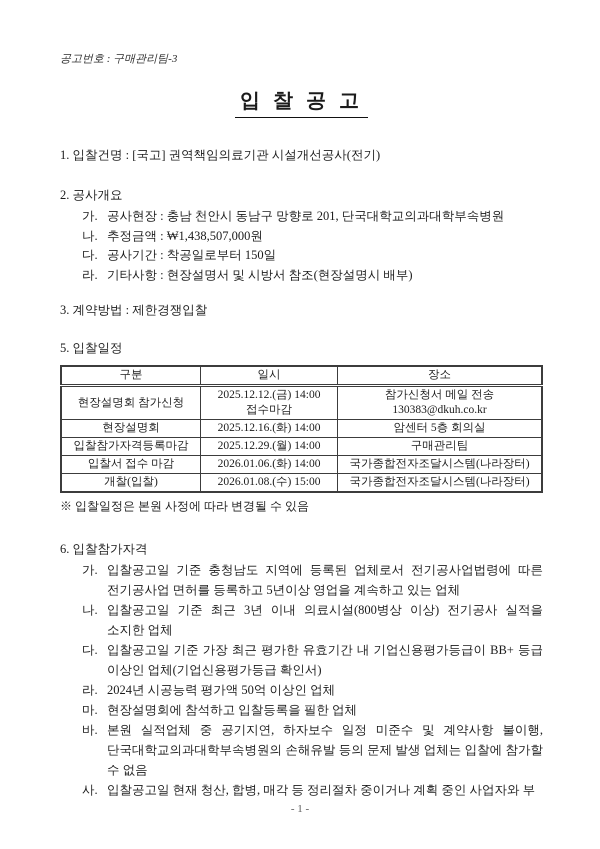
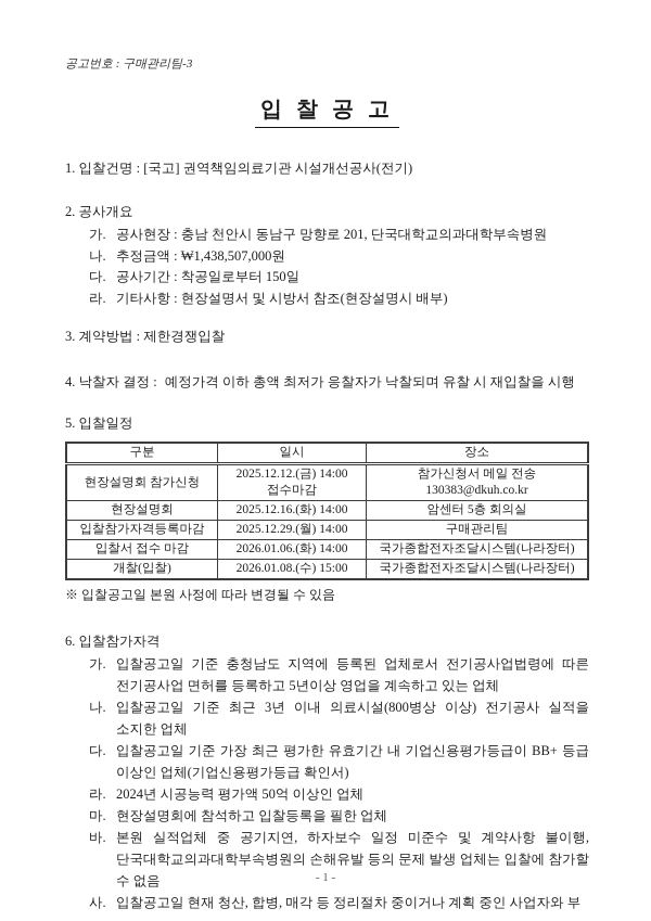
  공고번호 : 구매관리팀-3
  입 찰 공 고
  1. 입찰건명 : [국고] 권역책임의료기관 시설개선공사(전기)
  2. 공사개요
  가.
  공사현장 : 충남 천안시 동남구 망향로 201, 단국대학교의과대학부속병원
  나.
  추정금액 : ₩1,438,507,000원
  다.
  공사기간 : 착공일로부터 150일
  라.
  기타사항 : 현장설명서 및 시방서 참조(현장설명시 배부)
  3. 계약방법 : 제한경쟁입찰
+ 4. 낙찰자 결정 :
+ 예정가격 이하 총액 최저가 응찰자가 낙찰되며 유찰 시 재입찰을 시행
  5. 입찰일정
  구분	일시	장소
  현장설명회 참가신청	2025.12.12.(금) 14:00 접수마감	참가신청서 메일 전송 130383@dkuh.co.kr
  현장설명회	2025.12.16.(화) 14:00	암센터 5층 회의실
  입찰참가자격등록마감	2025.12.29.(월) 14:00	구매관리팀
  입찰서 접수 마감	2026.01.06.(화) 14:00	국가종합전자조달시스템(나라장터)
  개찰(입찰)	2026.01.08.(수) 15:00	국가종합전자조달시스템(나라장터)
- ※ 입찰일정은 본원 사정에 따라 변경될 수 있음
+ ※ 입찰공고일 본원 사정에 따라 변경될 수 있음
  6. 입찰참가자격
  가.
  입찰공고일 기준 충청남도 지역에 등록된 업체로서 전기공사업법령에 따른 전기공사업 면허를 등록하고 5년이상 영업을 계속하고 있는 업체
  나.
  입찰공고일 기준 최근 3년 이내 의료시설(800병상 이상) 전기공사 실적을 소지한 업체
  다.
  입찰공고일 기준 가장 최근 평가한 유효기간 내 기업신용평가등급이 BB+ 등급 이상인 업체(기업신용평가등급 확인서)
  라.
  2024년 시공능력 평가액 50억 이상인 업체
  마.
  현장설명회에 참석하고 입찰등록을 필한 업체
  바.
  본원 실적업체 중 공기지연, 하자보수 일정 미준수 및 계약사항 불이행, 단국대학교의과대학부속병원의 손해유발 등의 문제 발생 업체는 입찰에 참가할 수 없음
  사.
  입찰공고일 현재 청산, 합병, 매각 등 정리절차 중이거나 계획 중인 사업자와 부
  - 1 -
